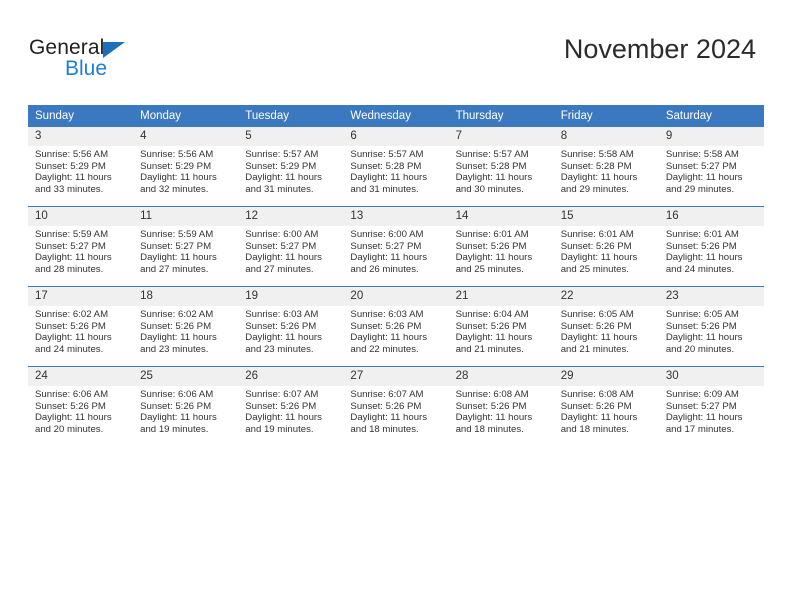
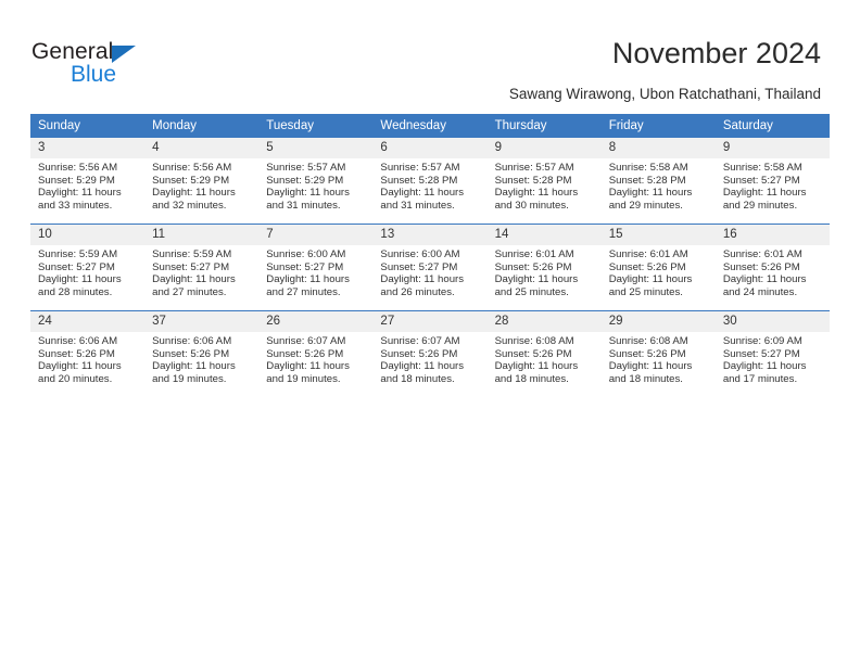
  General
  Blue
  November 2024
+ Sawang Wirawong, Ubon Ratchathani, Thailand
  Sunday	Monday	Tuesday	Wednesday	Thursday	Friday	Saturday
- 3Sunrise: 5:56 AMSunset: 5:29 PMDaylight: 11 hoursand 33 minutes.	4Sunrise: 5:56 AMSunset: 5:29 PMDaylight: 11 hoursand 32 minutes.	5Sunrise: 5:57 AMSunset: 5:29 PMDaylight: 11 hoursand 31 minutes.	6Sunrise: 5:57 AMSunset: 5:28 PMDaylight: 11 hoursand 31 minutes.	7Sunrise: 5:57 AMSunset: 5:28 PMDaylight: 11 hoursand 30 minutes.	8Sunrise: 5:58 AMSunset: 5:28 PMDaylight: 11 hoursand 29 minutes.	9Sunrise: 5:58 AMSunset: 5:27 PMDaylight: 11 hoursand 29 minutes.
+ 3Sunrise: 5:56 AMSunset: 5:29 PMDaylight: 11 hoursand 33 minutes.	4Sunrise: 5:56 AMSunset: 5:29 PMDaylight: 11 hoursand 32 minutes.	5Sunrise: 5:57 AMSunset: 5:29 PMDaylight: 11 hoursand 31 minutes.	6Sunrise: 5:57 AMSunset: 5:28 PMDaylight: 11 hoursand 31 minutes.	9Sunrise: 5:57 AMSunset: 5:28 PMDaylight: 11 hoursand 30 minutes.	8Sunrise: 5:58 AMSunset: 5:28 PMDaylight: 11 hoursand 29 minutes.	9Sunrise: 5:58 AMSunset: 5:27 PMDaylight: 11 hoursand 29 minutes.
- 10Sunrise: 5:59 AMSunset: 5:27 PMDaylight: 11 hoursand 28 minutes.	11Sunrise: 5:59 AMSunset: 5:27 PMDaylight: 11 hoursand 27 minutes.	12Sunrise: 6:00 AMSunset: 5:27 PMDaylight: 11 hoursand 27 minutes.	13Sunrise: 6:00 AMSunset: 5:27 PMDaylight: 11 hoursand 26 minutes.	14Sunrise: 6:01 AMSunset: 5:26 PMDaylight: 11 hoursand 25 minutes.	15Sunrise: 6:01 AMSunset: 5:26 PMDaylight: 11 hoursand 25 minutes.	16Sunrise: 6:01 AMSunset: 5:26 PMDaylight: 11 hoursand 24 minutes.
+ 10Sunrise: 5:59 AMSunset: 5:27 PMDaylight: 11 hoursand 28 minutes.	11Sunrise: 5:59 AMSunset: 5:27 PMDaylight: 11 hoursand 27 minutes.	7Sunrise: 6:00 AMSunset: 5:27 PMDaylight: 11 hoursand 27 minutes.	13Sunrise: 6:00 AMSunset: 5:27 PMDaylight: 11 hoursand 26 minutes.	14Sunrise: 6:01 AMSunset: 5:26 PMDaylight: 11 hoursand 25 minutes.	15Sunrise: 6:01 AMSunset: 5:26 PMDaylight: 11 hoursand 25 minutes.	16Sunrise: 6:01 AMSunset: 5:26 PMDaylight: 11 hoursand 24 minutes.
- 17Sunrise: 6:02 AMSunset: 5:26 PMDaylight: 11 hoursand 24 minutes.	18Sunrise: 6:02 AMSunset: 5:26 PMDaylight: 11 hoursand 23 minutes.	19Sunrise: 6:03 AMSunset: 5:26 PMDaylight: 11 hoursand 23 minutes.	20Sunrise: 6:03 AMSunset: 5:26 PMDaylight: 11 hoursand 22 minutes.	21Sunrise: 6:04 AMSunset: 5:26 PMDaylight: 11 hoursand 21 minutes.	22Sunrise: 6:05 AMSunset: 5:26 PMDaylight: 11 hoursand 21 minutes.	23Sunrise: 6:05 AMSunset: 5:26 PMDaylight: 11 hoursand 20 minutes.
- 24Sunrise: 6:06 AMSunset: 5:26 PMDaylight: 11 hoursand 20 minutes.	25Sunrise: 6:06 AMSunset: 5:26 PMDaylight: 11 hoursand 19 minutes.	26Sunrise: 6:07 AMSunset: 5:26 PMDaylight: 11 hoursand 19 minutes.	27Sunrise: 6:07 AMSunset: 5:26 PMDaylight: 11 hoursand 18 minutes.	28Sunrise: 6:08 AMSunset: 5:26 PMDaylight: 11 hoursand 18 minutes.	29Sunrise: 6:08 AMSunset: 5:26 PMDaylight: 11 hoursand 18 minutes.	30Sunrise: 6:09 AMSunset: 5:27 PMDaylight: 11 hoursand 17 minutes.
+ 24Sunrise: 6:06 AMSunset: 5:26 PMDaylight: 11 hoursand 20 minutes.	37Sunrise: 6:06 AMSunset: 5:26 PMDaylight: 11 hoursand 19 minutes.	26Sunrise: 6:07 AMSunset: 5:26 PMDaylight: 11 hoursand 19 minutes.	27Sunrise: 6:07 AMSunset: 5:26 PMDaylight: 11 hoursand 18 minutes.	28Sunrise: 6:08 AMSunset: 5:26 PMDaylight: 11 hoursand 18 minutes.	29Sunrise: 6:08 AMSunset: 5:26 PMDaylight: 11 hoursand 18 minutes.	30Sunrise: 6:09 AMSunset: 5:27 PMDaylight: 11 hoursand 17 minutes.
